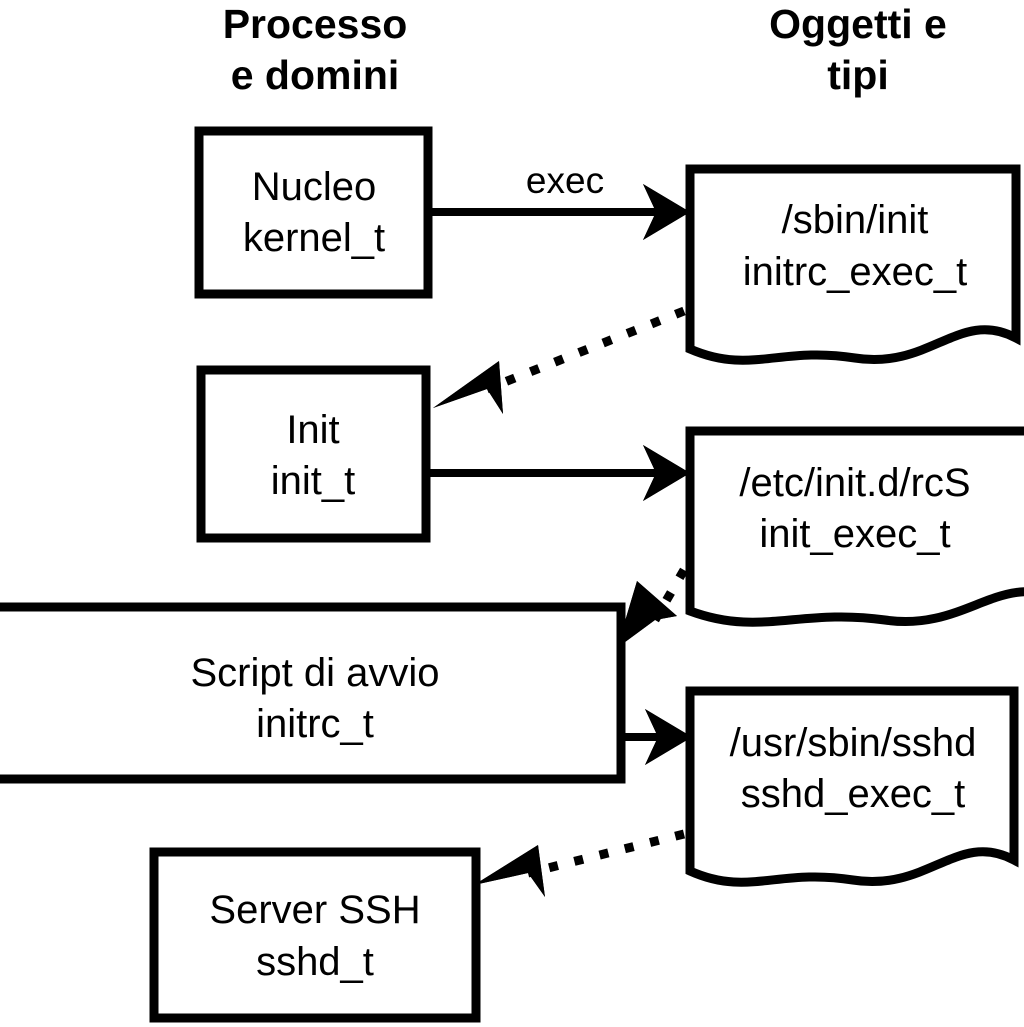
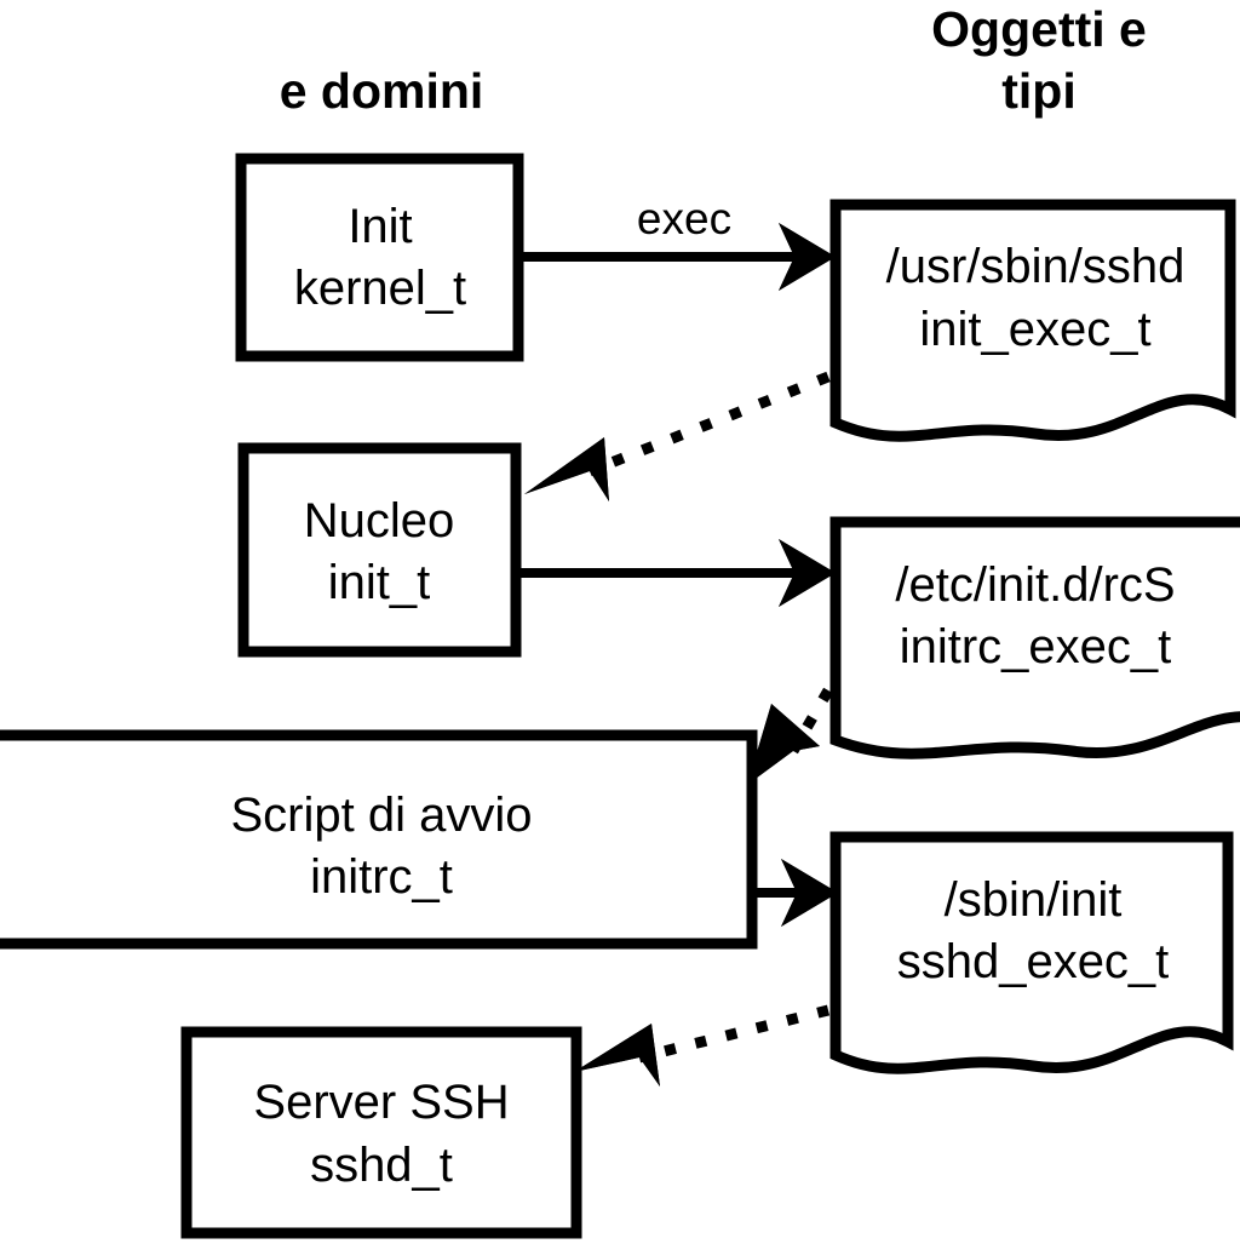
- Processo
  e domini
  Oggetti e
  tipi
  exec
- Nucleo
+ Init
  kernel_t
- Init
+ Nucleo
  init_t
  Script di avvio
  initrc_t
  Server SSH
  sshd_t
- /sbin/init
+ /usr/sbin/sshd
- initrc_exec_t
+ init_exec_t
  /etc/init.d/rcS
- init_exec_t
+ initrc_exec_t
- /usr/sbin/sshd
+ /sbin/init
  sshd_exec_t
